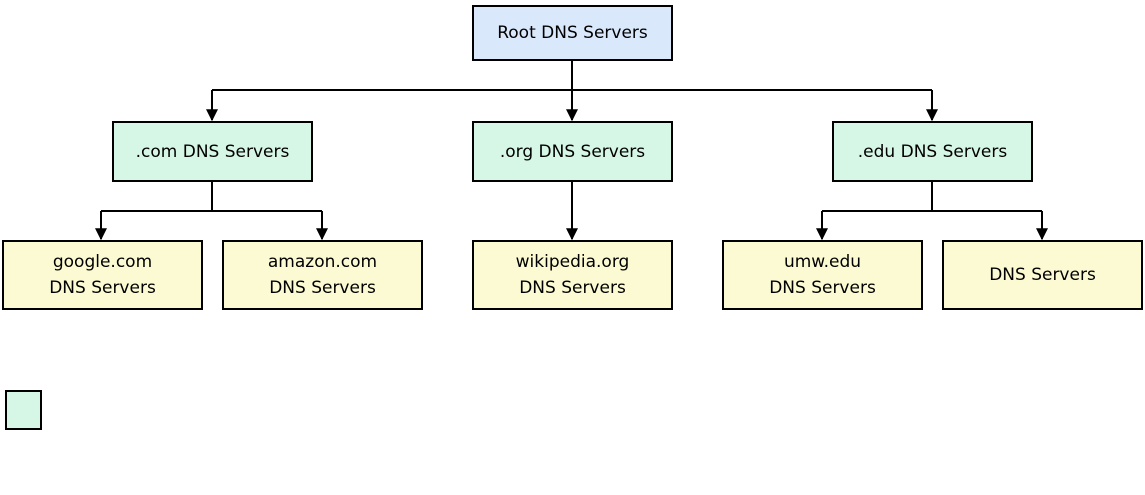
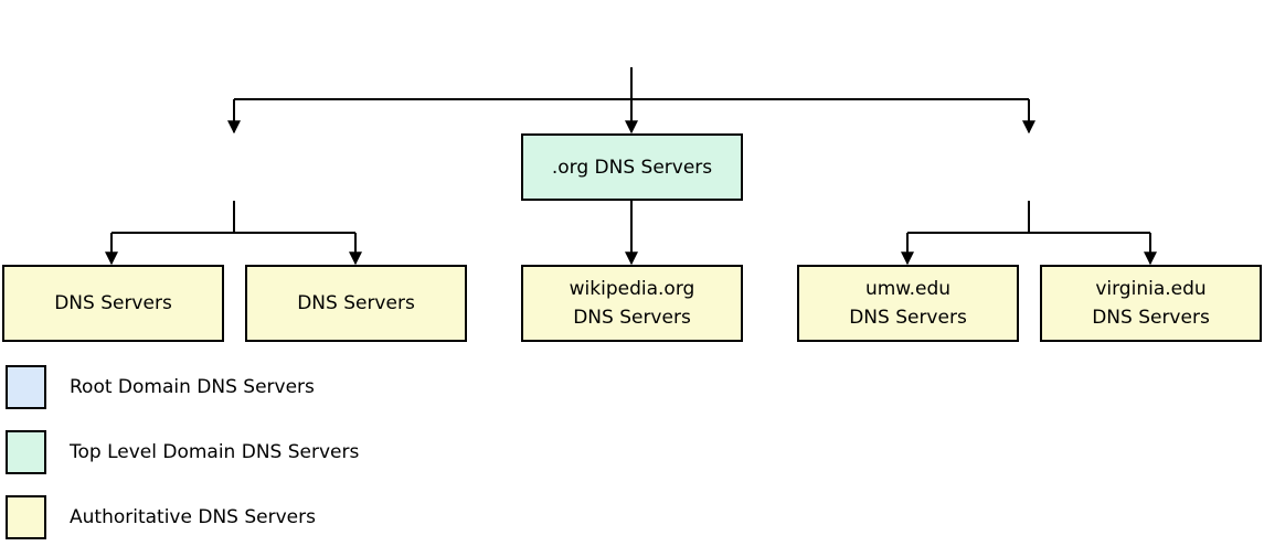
- Root DNS Servers
- .com DNS Servers
  .org DNS Servers
- .edu DNS Servers
- google.com
  DNS Servers
- amazon.com
  DNS Servers
  wikipedia.org
  DNS Servers
  umw.edu
  DNS Servers
+ virginia.edu
  DNS Servers
+ Root Domain DNS Servers
+ Top Level Domain DNS Servers
+ Authoritative DNS Servers
